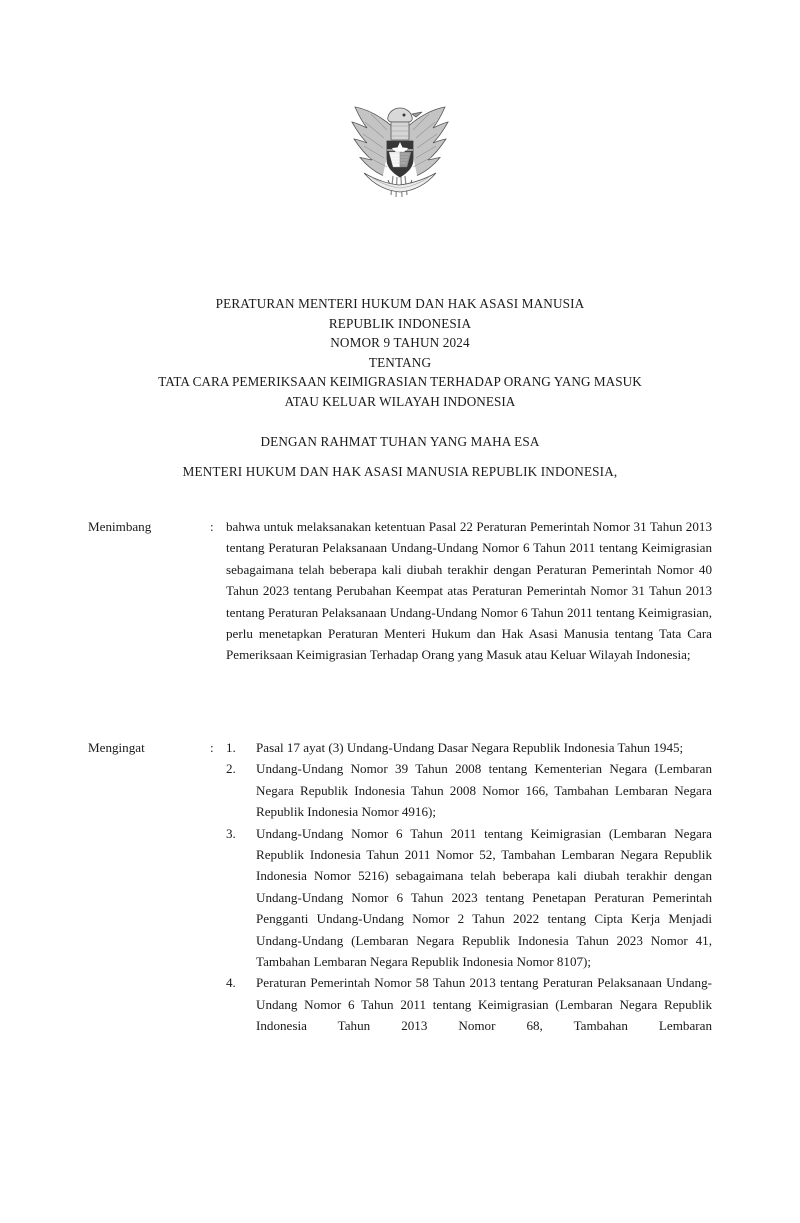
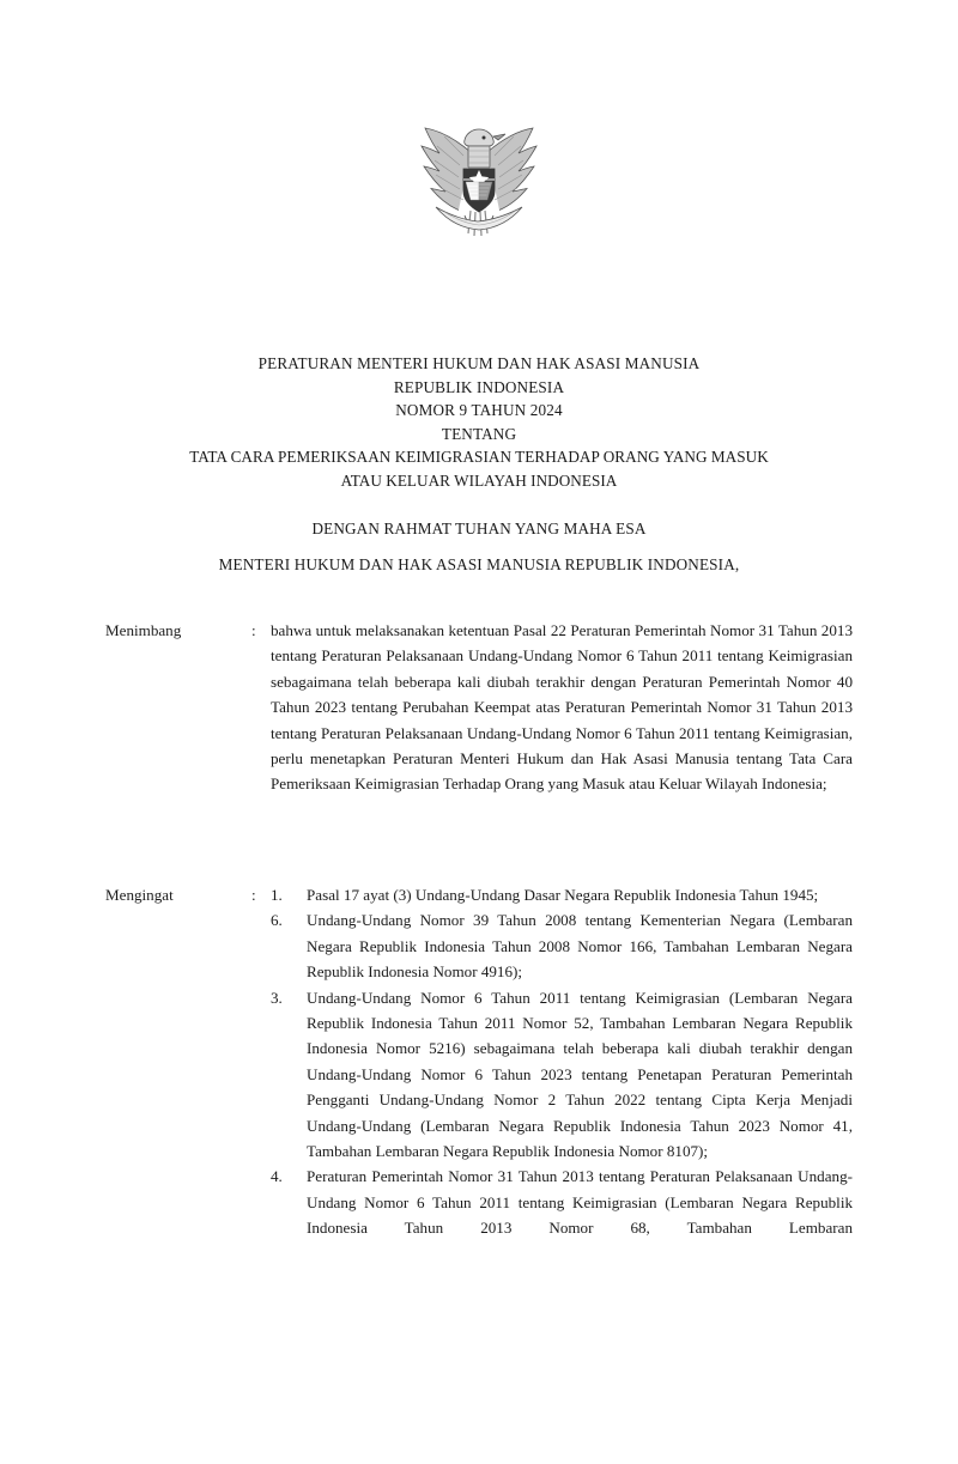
  PERATURAN MENTERI HUKUM DAN HAK ASASI MANUSIA
  REPUBLIK INDONESIA
  NOMOR 9 TAHUN 2024
  TENTANG
  TATA CARA PEMERIKSAAN KEIMIGRASIAN TERHADAP ORANG YANG MASUK
  ATAU KELUAR WILAYAH INDONESIA
  DENGAN RAHMAT TUHAN YANG MAHA ESA
  MENTERI HUKUM DAN HAK ASASI MANUSIA REPUBLIK INDONESIA,
  Menimbang
  :
  bahwa untuk melaksanakan ketentuan Pasal 22 Peraturan Pemerintah Nomor 31 Tahun 2013 tentang Peraturan Pelaksanaan Undang-Undang Nomor 6 Tahun 2011 tentang Keimigrasian sebagaimana telah beberapa kali diubah terakhir dengan Peraturan Pemerintah Nomor 40 Tahun 2023 tentang Perubahan Keempat atas Peraturan Pemerintah Nomor 31 Tahun 2013 tentang Peraturan Pelaksanaan Undang-Undang Nomor 6 Tahun 2011 tentang Keimigrasian, perlu menetapkan Peraturan Menteri Hukum dan Hak Asasi Manusia tentang Tata Cara Pemeriksaan Keimigrasian Terhadap Orang yang Masuk atau Keluar Wilayah Indonesia;
  Mengingat
  :
  1.
  Pasal 17 ayat (3) Undang-Undang Dasar Negara Republik Indonesia Tahun 1945;
- 2.
+ 6.
  Undang-Undang Nomor 39 Tahun 2008 tentang Kementerian Negara (Lembaran Negara Republik Indonesia Tahun 2008 Nomor 166, Tambahan Lembaran Negara Republik Indonesia Nomor 4916);
  3.
  Undang-Undang Nomor 6 Tahun 2011 tentang Keimigrasian (Lembaran Negara Republik Indonesia Tahun 2011 Nomor 52, Tambahan Lembaran Negara Republik Indonesia Nomor 5216) sebagaimana telah beberapa kali diubah terakhir dengan Undang-Undang Nomor 6 Tahun 2023 tentang Penetapan Peraturan Pemerintah Pengganti Undang-Undang Nomor 2 Tahun 2022 tentang Cipta Kerja Menjadi Undang-Undang (Lembaran Negara Republik Indonesia Tahun 2023 Nomor 41, Tambahan Lembaran Negara Republik Indonesia Nomor 8107);
  4.
- Peraturan Pemerintah Nomor 58 Tahun 2013 tentang Peraturan Pelaksanaan Undang-Undang Nomor 6 Tahun 2011 tentang Keimigrasian (Lembaran Negara Republik Indonesia Tahun 2013 Nomor 68, Tambahan Lembaran
+ Peraturan Pemerintah Nomor 31 Tahun 2013 tentang Peraturan Pelaksanaan Undang-Undang Nomor 6 Tahun 2011 tentang Keimigrasian (Lembaran Negara Republik Indonesia Tahun 2013 Nomor 68, Tambahan Lembaran
